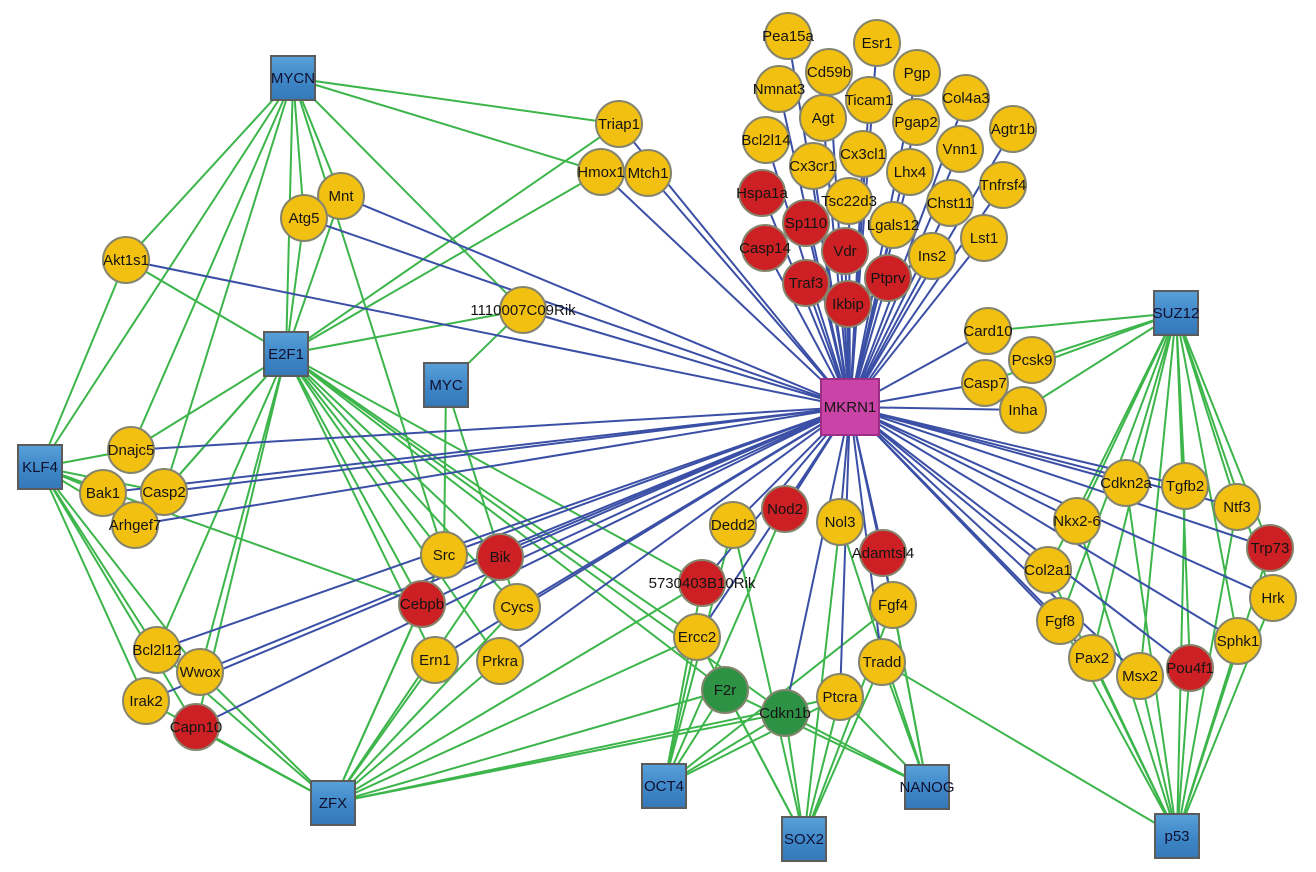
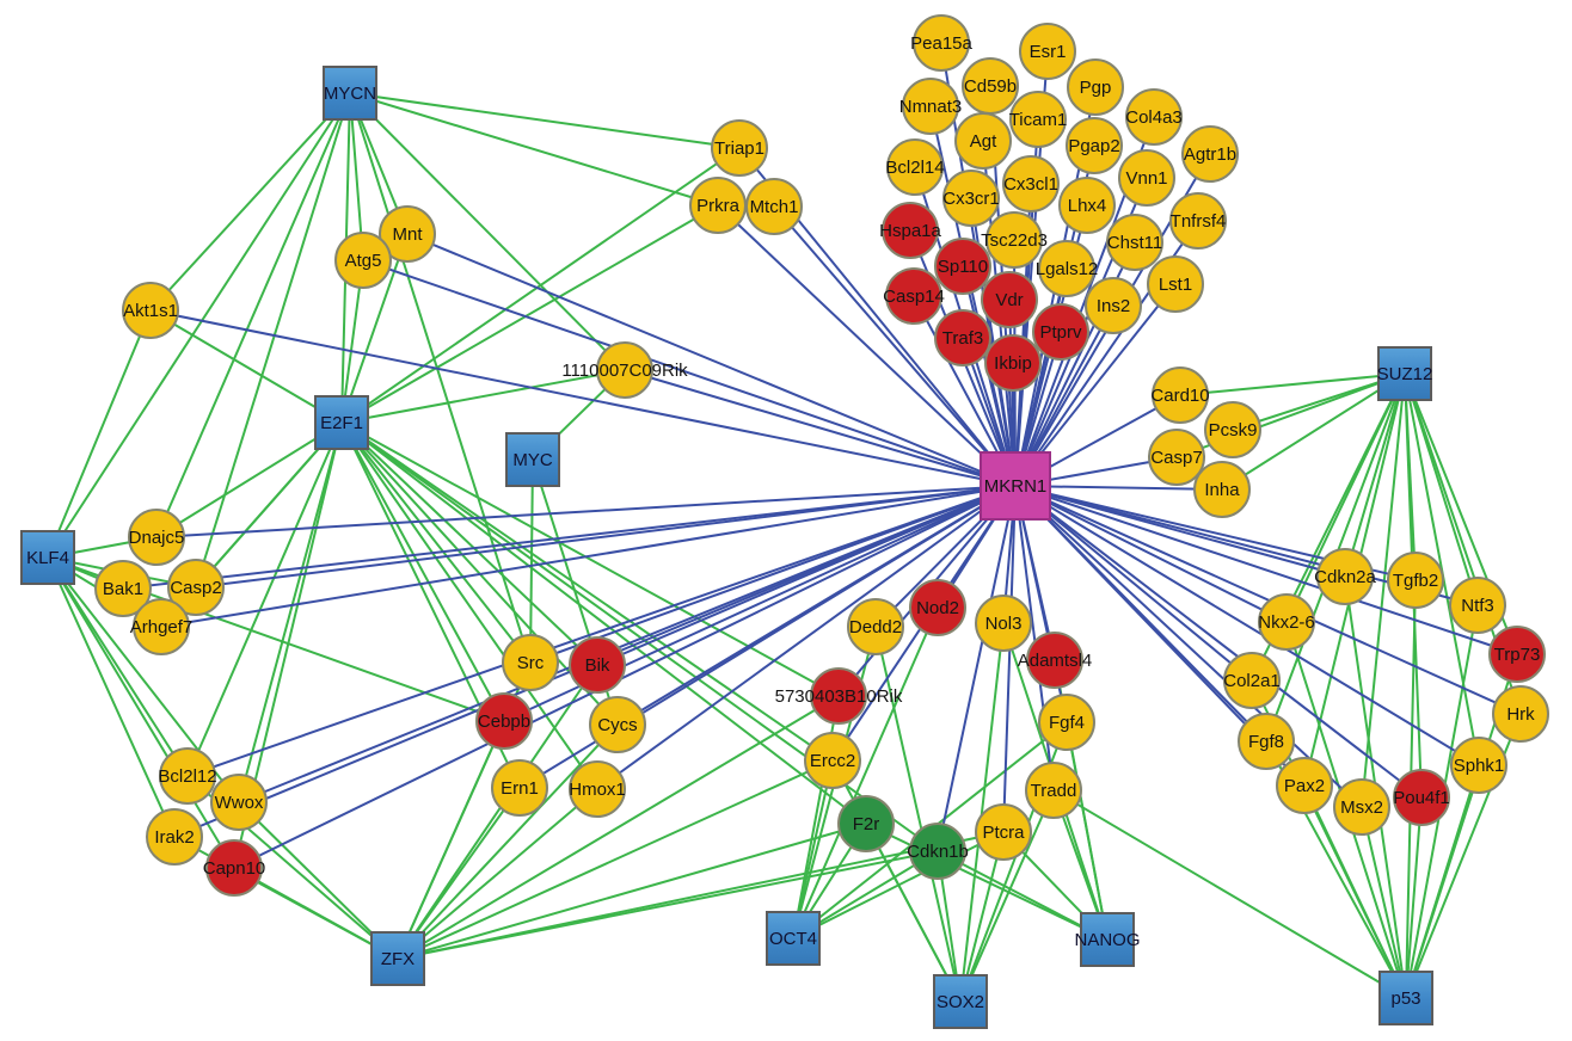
  MYCN
  Pea15a
  Esr1
  Cd59b
  Pgp
  Nmnat3
  Col4a3
  Ticam1
  Agt
  Pgap2
  Triap1
  Agtr1b
  Bcl2l14
  Vnn1
  Cx3cl1
  Cx3cr1
- Hmox1
+ Prkra
  Lhx4
  Mtch1
  Tnfrsf4
  Hspa1a
  Mnt
  Tsc22d3
  Chst11
  Atg5
  Sp110
  Lgals12
  Lst1
  Casp14
  Vdr
  Ins2
  Akt1s1
  Ptprv
  Traf3
  Ikbip
  1110007C09Rik
  SUZ12
  Card10
  E2F1
  Pcsk9
  Casp7
  MYC
  MKRN1
  Inha
  Dnajc5
  KLF4
  Cdkn2a
  Tgfb2
  Casp2
  Bak1
  Ntf3
  Nod2
  Nkx2-6
  Nol3
  Dedd2
  Arhgef7
  Trp73
  Adamtsl4
  Src
  Bik
  Col2a1
  5730403B10Rik
  Hrk
  Cebpb
  Fgf4
  Cycs
  Fgf8
  Ercc2
  Sphk1
  Bcl2l12
  Pax2
  Ern1
- Prkra
+ Hmox1
  Tradd
  Pou4f1
  Wwox
  Msx2
  F2r
  Ptcra
  Irak2
  Cdkn1b
  Capn10
  OCT4
  NANOG
  ZFX
  p53
  SOX2
